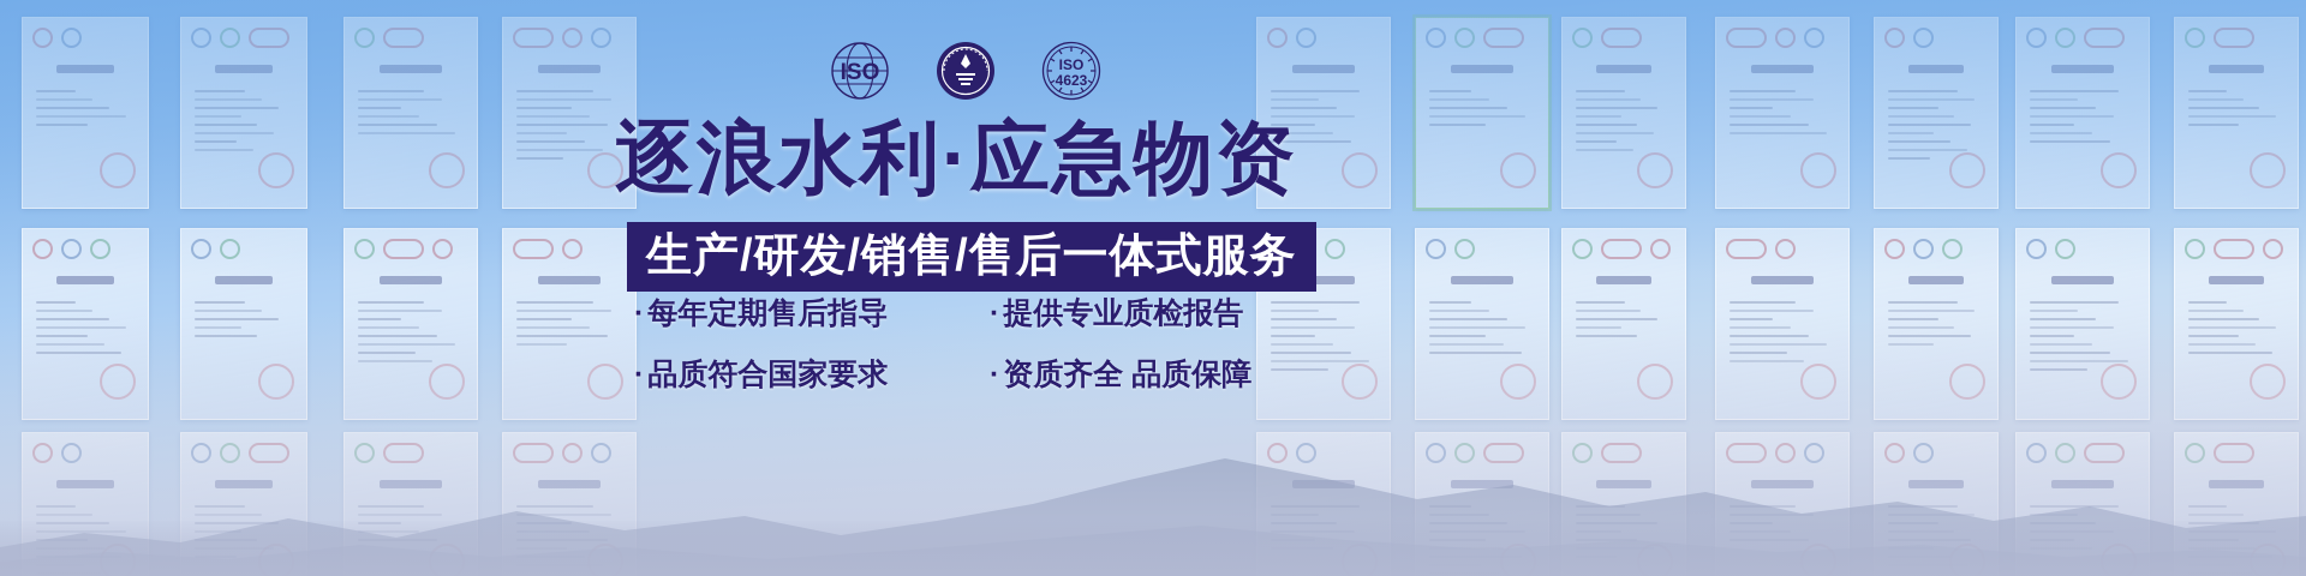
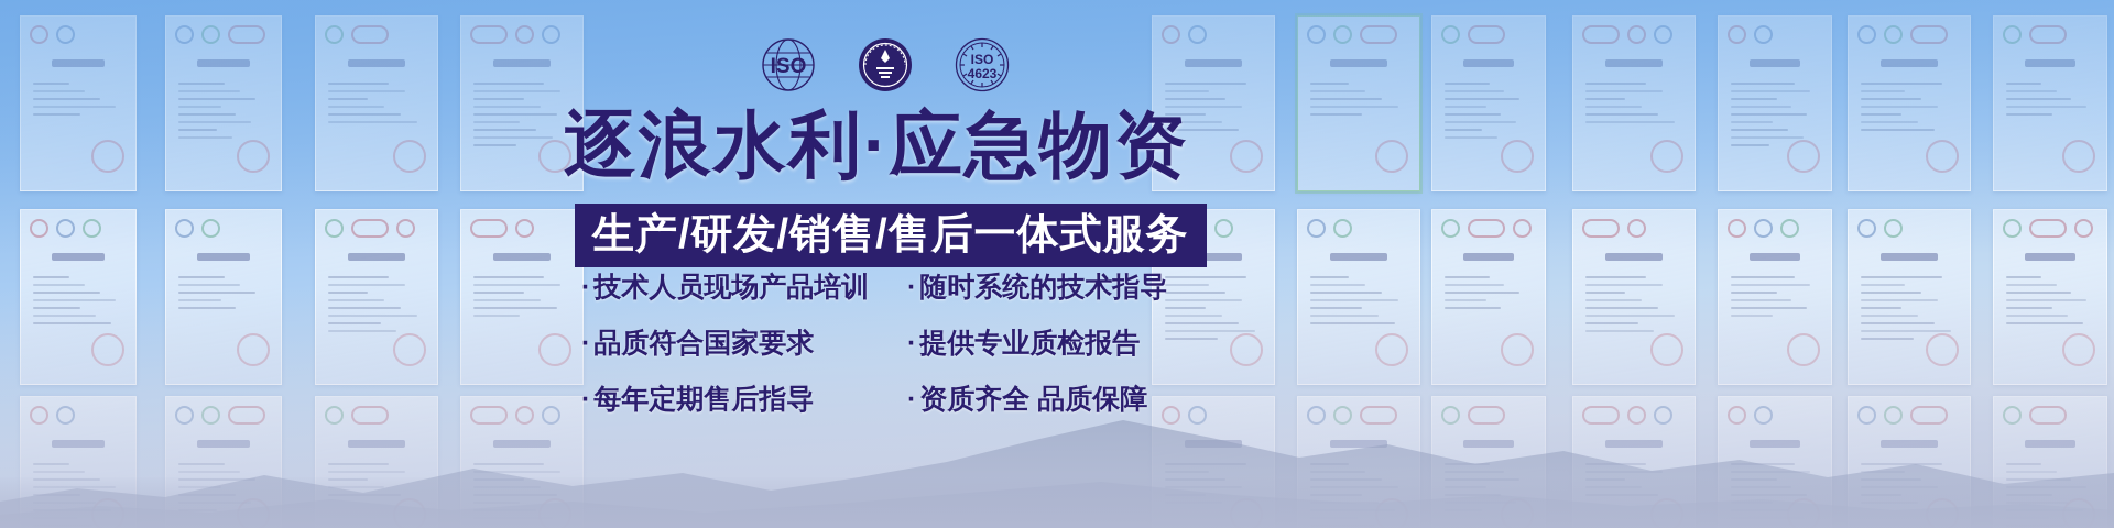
  ISO
  ISO
  4623
  逐浪水利·应急物资
  生产/研发/销售/售后一体式服务
+ ·技术人员现场产品培训
+ ·随时系统的技术指导
- ·每年定期售后指导
+ ·品质符合国家要求
  ·提供专业质检报告
- ·品质符合国家要求
+ ·每年定期售后指导
  ·资质齐全 品质保障
